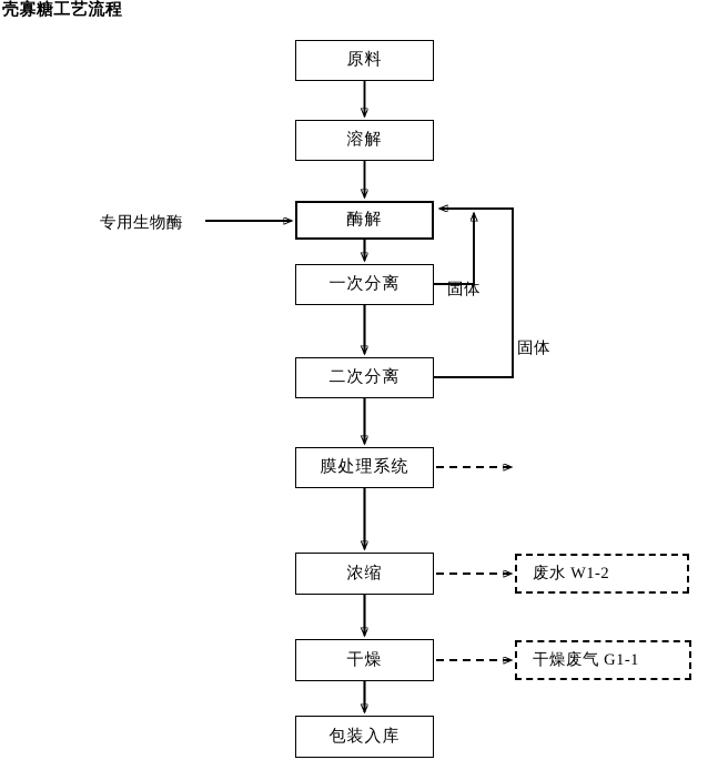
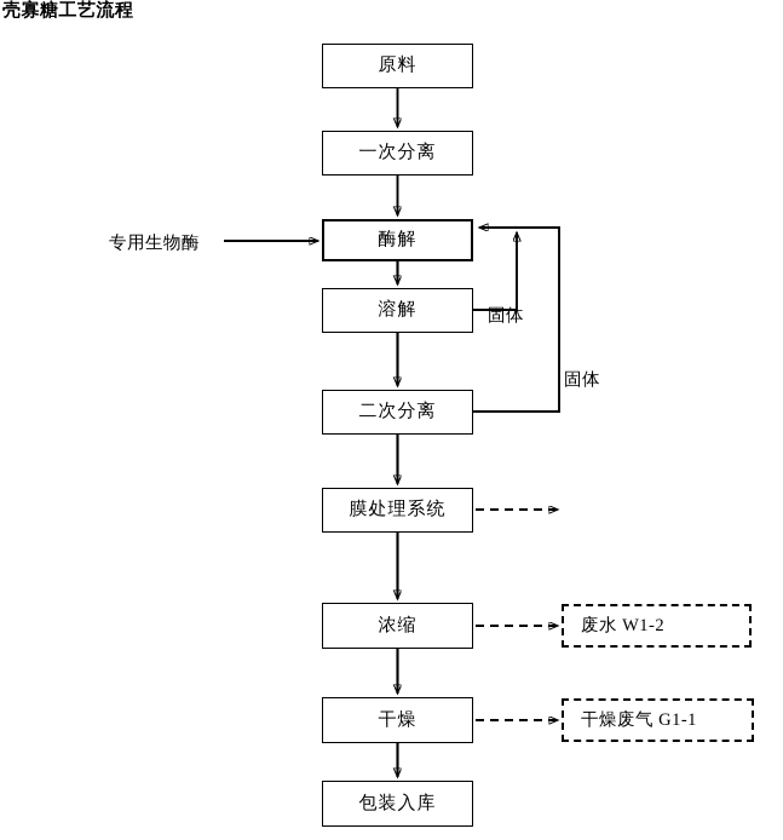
  壳寡糖工艺流程
  原料
- 溶解
+ 一次分离
  酶解
- 一次分离
+ 溶解
  二次分离
  膜处理系统
  浓缩
  干燥
  包装入库
  废水 W1-2
  干燥废气 G1-1
  专用生物酶
  固体
  固体
